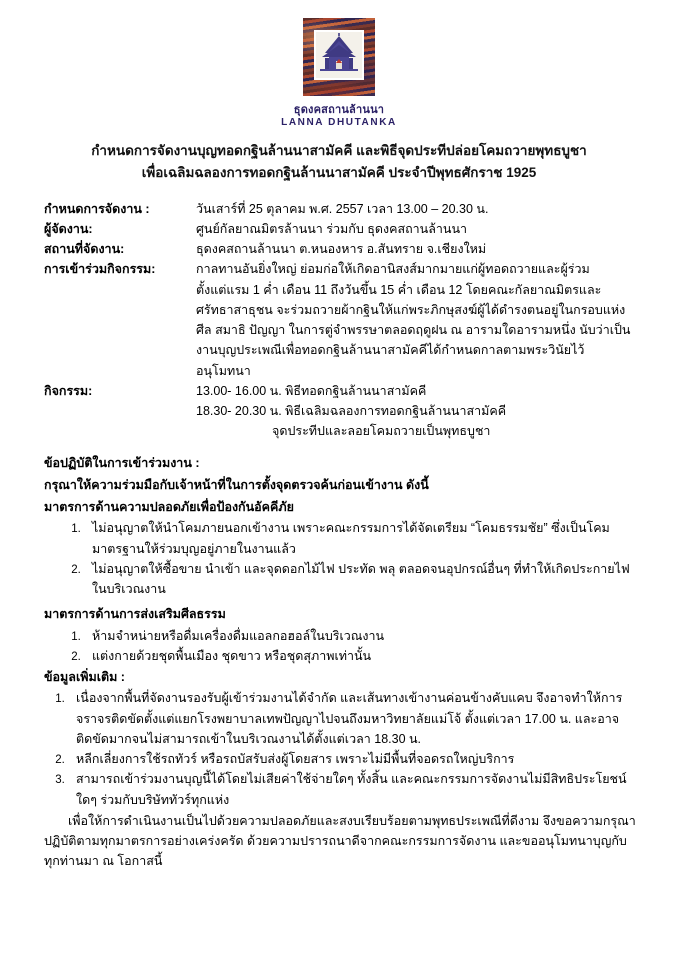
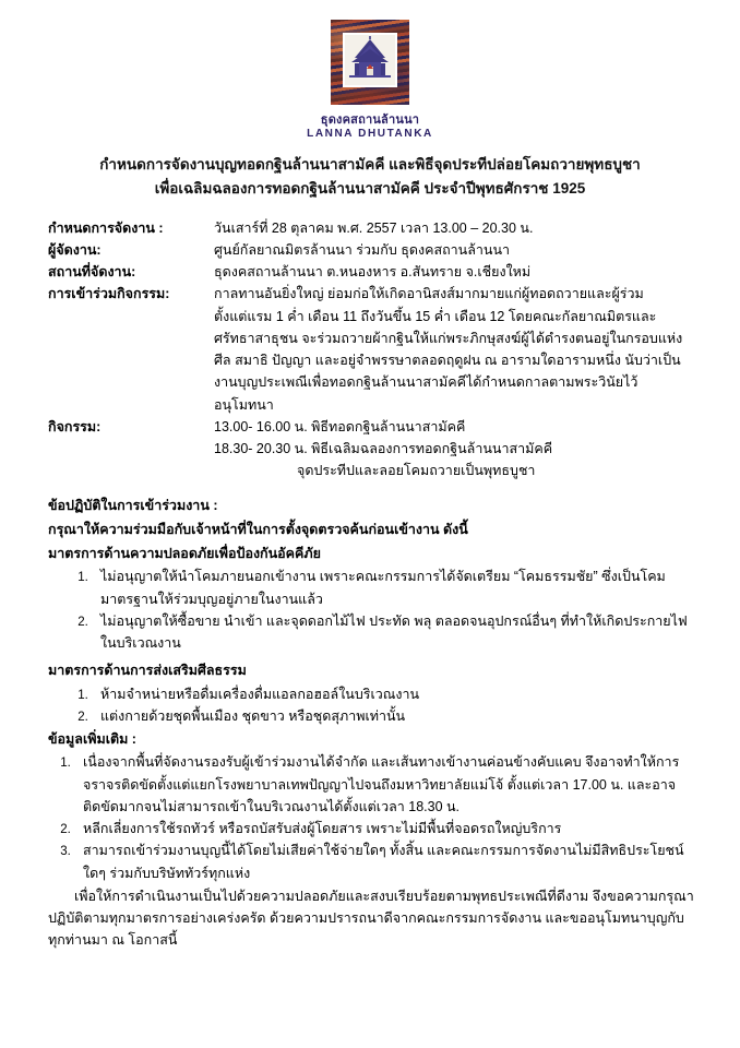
  ธุดงคสถานล้านนา
  LANNA DHUTANKA
  กำหนดการจัดงานบุญทอดกฐินล้านนาสามัคคี และพิธีจุดประทีปล่อยโคมถวายพุทธบูชา
  เพื่อเฉลิมฉลองการทอดกฐินล้านนาสามัคคี ประจำปีพุทธศักราช 1925
  กำหนดการจัดงาน :
- วันเสาร์ที่ 25 ตุลาคม พ.ศ. 2557 เวลา 13.00 – 20.30 น.
+ วันเสาร์ที่ 28 ตุลาคม พ.ศ. 2557 เวลา 13.00 – 20.30 น.
  ผู้จัดงาน:
  ศูนย์กัลยาณมิตรล้านนา ร่วมกับ ธุดงคสถานล้านนา
  สถานที่จัดงาน:
  ธุดงคสถานล้านนา ต.หนองหาร อ.สันทราย จ.เชียงใหม่
  การเข้าร่วมกิจกรรม:
  กาลทานอันยิ่งใหญ่ ย่อมก่อให้เกิดอานิสงส์มากมายแก่ผู้ทอดถวายและผู้ร่วม
  ตั้งแต่แรม 1 ค่ำ เดือน 11 ถึงวันขึ้น 15 ค่ำ เดือน 12 โดยคณะกัลยาณมิตรและ
  ศรัทธาสาธุชน จะร่วมถวายผ้ากฐินให้แก่พระภิกษุสงฆ์ผู้ได้ดำรงตนอยู่ในกรอบแห่ง
- ศีล สมาธิ ปัญญา ในการตู่จำพรรษาตลอดฤดูฝน ณ อารามใดอารามหนึ่ง นับว่าเป็น
+ ศีล สมาธิ ปัญญา และอยู่จำพรรษาตลอดฤดูฝน ณ อารามใดอารามหนึ่ง นับว่าเป็น
  งานบุญประเพณีเพื่อทอดกฐินล้านนาสามัคคีได้กำหนดกาลตามพระวินัยไว้
  อนุโมทนา
  กิจกรรม:
  13.00- 16.00 น. พิธีทอดกฐินล้านนาสามัคคี
  18.30- 20.30 น. พิธีเฉลิมฉลองการทอดกฐินล้านนาสามัคคี
  จุดประทีปและลอยโคมถวายเป็นพุทธบูชา
  ข้อปฏิบัติในการเข้าร่วมงาน :
  กรุณาให้ความร่วมมือกับเจ้าหน้าที่ในการตั้งจุดตรวจค้นก่อนเข้างาน ดังนี้
  มาตรการด้านความปลอดภัยเพื่อป้องกันอัคคีภัย
  ไม่อนุญาตให้นำโคมภายนอกเข้างาน เพราะคณะกรรมการได้จัดเตรียม “โคมธรรมชัย” ซึ่งเป็นโคมมาตรฐานให้ร่วมบุญอยู่ภายในงานแล้ว
  ไม่อนุญาตให้ซื้อขาย นำเข้า และจุดดอกไม้ไฟ ประทัด พลุ ตลอดจนอุปกรณ์อื่นๆ ที่ทำให้เกิดประกายไฟในบริเวณงาน
  มาตรการด้านการส่งเสริมศีลธรรม
  ห้ามจำหน่ายหรือดื่มเครื่องดื่มแอลกอฮอล์ในบริเวณงาน
  แต่งกายด้วยชุดพื้นเมือง ชุดขาว หรือชุดสุภาพเท่านั้น
  ข้อมูลเพิ่มเติม :
  เนื่องจากพื้นที่จัดงานรองรับผู้เข้าร่วมงานได้จำกัด และเส้นทางเข้างานค่อนข้างคับแคบ จึงอาจทำให้การจราจรติดขัดตั้งแต่แยกโรงพยาบาลเทพปัญญาไปจนถึงมหาวิทยาลัยแม่โจ้ ตั้งแต่เวลา 17.00 น. และอาจติดขัดมากจนไม่สามารถเข้าในบริเวณงานได้ตั้งแต่เวลา 18.30 น.
  หลีกเลี่ยงการใช้รถทัวร์ หรือรถบัสรับส่งผู้โดยสาร เพราะไม่มีพื้นที่จอดรถใหญ่บริการ
  สามารถเข้าร่วมงานบุญนี้ได้โดยไม่เสียค่าใช้จ่ายใดๆ ทั้งสิ้น และคณะกรรมการจัดงานไม่มีสิทธิประโยชน์ใดๆ ร่วมกับบริษัททัวร์ทุกแห่ง
  เพื่อให้การดำเนินงานเป็นไปด้วยความปลอดภัยและสงบเรียบร้อยตามพุทธประเพณีที่ดีงาม จึงขอความกรุณาปฏิบัติตามทุกมาตรการอย่างเคร่งครัด ด้วยความปรารถนาดีจากคณะกรรมการจัดงาน และขออนุโมทนาบุญกับทุกท่านมา ณ โอกาสนี้
